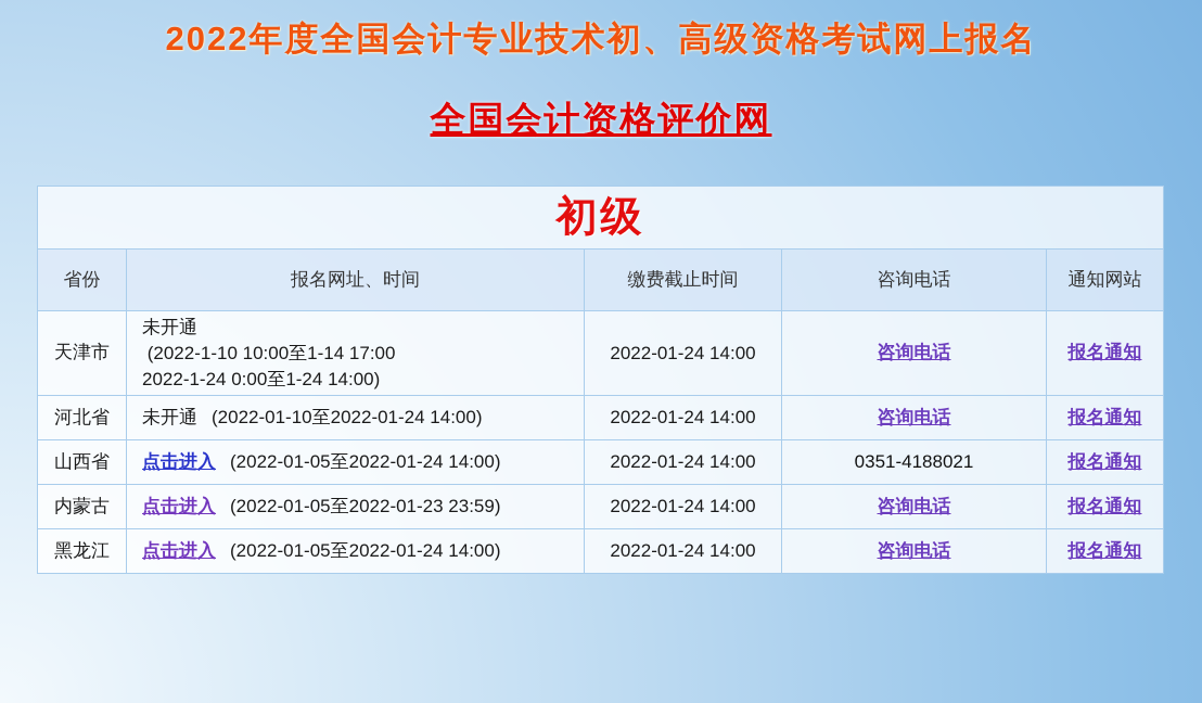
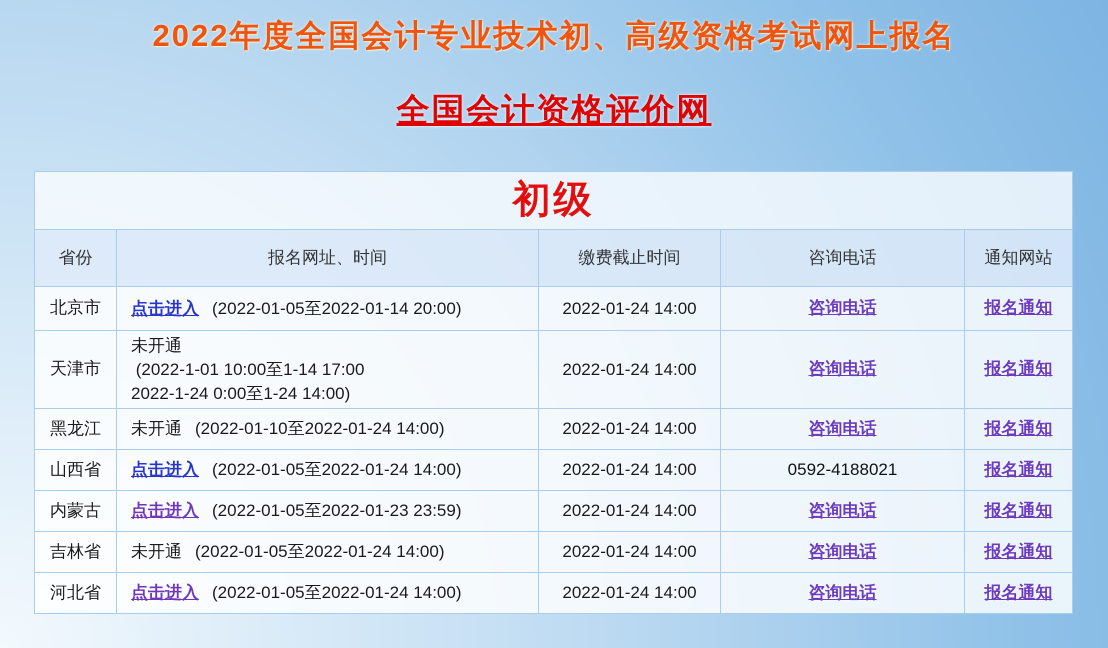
  2022年度全国会计专业技术初、高级资格考试网上报名
  全国会计资格评价网
  初级
  省份	报名网址、时间	缴费截止时间	咨询电话	通知网站
+ 北京市	点击进入 (2022-01-05至2022-01-14 20:00)	2022-01-24 14:00	咨询电话	报名通知
- 天津市	未开通 (2022-1-10 10:00至1-14 17:00 2022-1-24 0:00至1-24 14:00)	2022-01-24 14:00	咨询电话	报名通知
+ 天津市	未开通 (2022-1-01 10:00至1-14 17:00 2022-1-24 0:00至1-24 14:00)	2022-01-24 14:00	咨询电话	报名通知
- 河北省	未开通 (2022-01-10至2022-01-24 14:00)	2022-01-24 14:00	咨询电话	报名通知
+ 黑龙江	未开通 (2022-01-10至2022-01-24 14:00)	2022-01-24 14:00	咨询电话	报名通知
- 山西省	点击进入 (2022-01-05至2022-01-24 14:00)	2022-01-24 14:00	0351-4188021	报名通知
+ 山西省	点击进入 (2022-01-05至2022-01-24 14:00)	2022-01-24 14:00	0592-4188021	报名通知
  内蒙古	点击进入 (2022-01-05至2022-01-23 23:59)	2022-01-24 14:00	咨询电话	报名通知
+ 吉林省	未开通 (2022-01-05至2022-01-24 14:00)	2022-01-24 14:00	咨询电话	报名通知
- 黑龙江	点击进入 (2022-01-05至2022-01-24 14:00)	2022-01-24 14:00	咨询电话	报名通知
+ 河北省	点击进入 (2022-01-05至2022-01-24 14:00)	2022-01-24 14:00	咨询电话	报名通知
